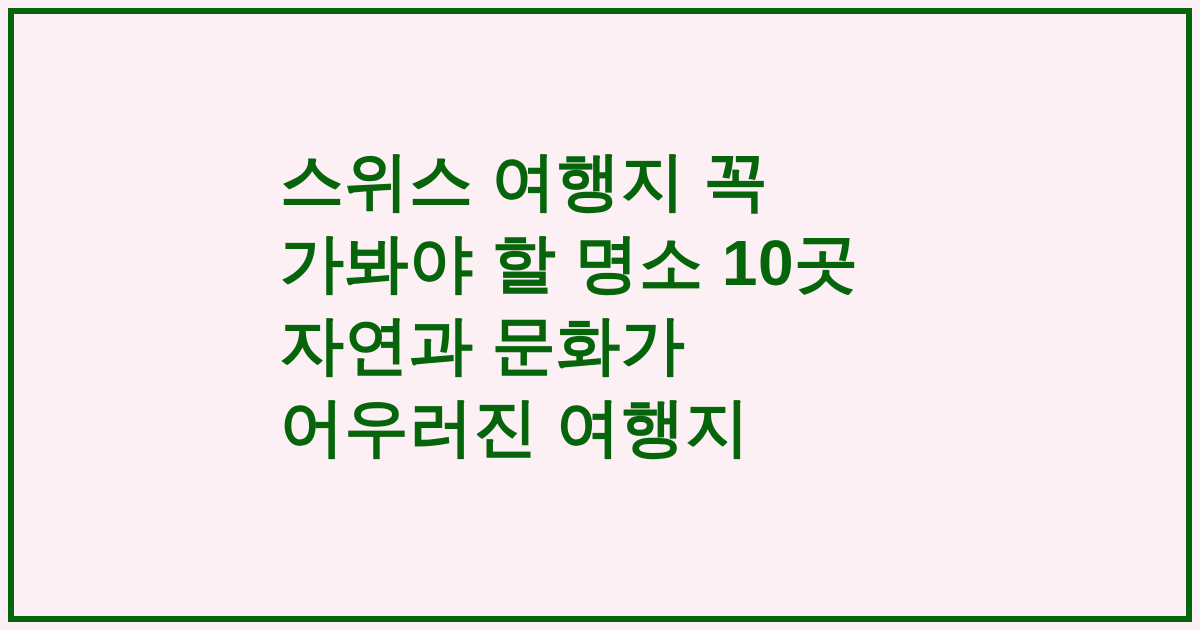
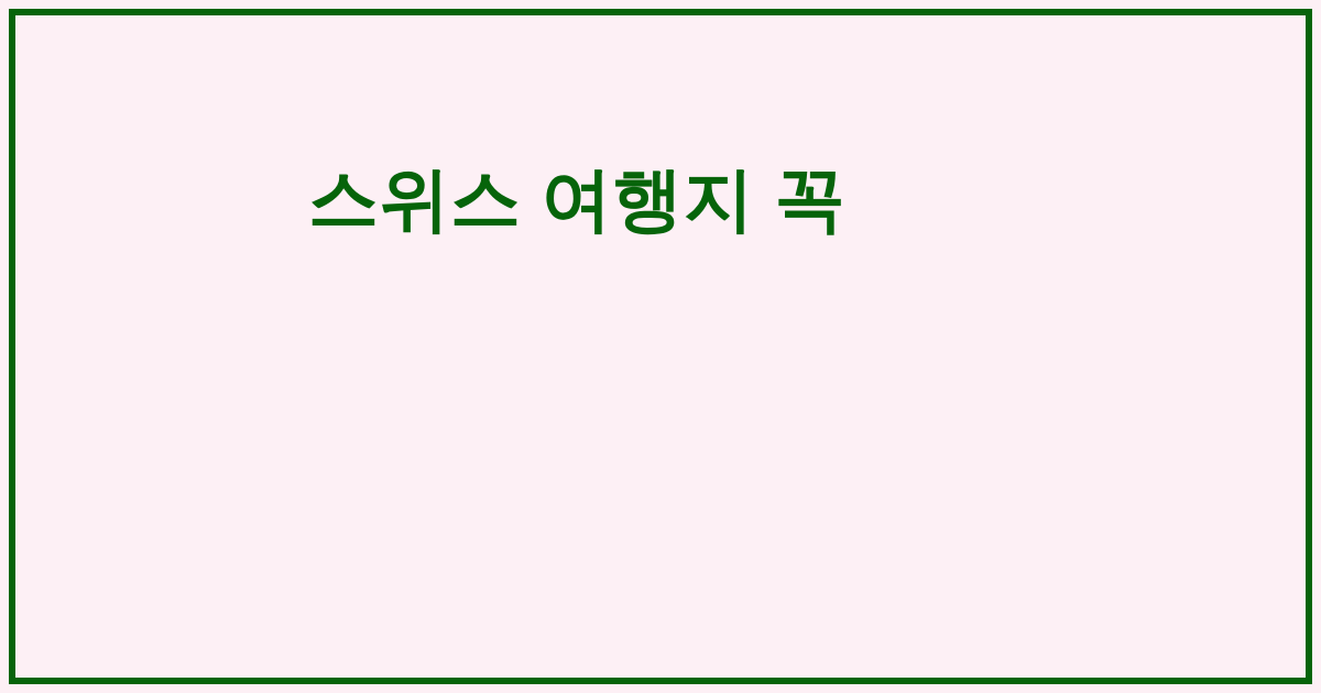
  스위스 여행지 꼭
- 가봐야 할 명소 10곳
- 자연과 문화가
- 어우러진 여행지
